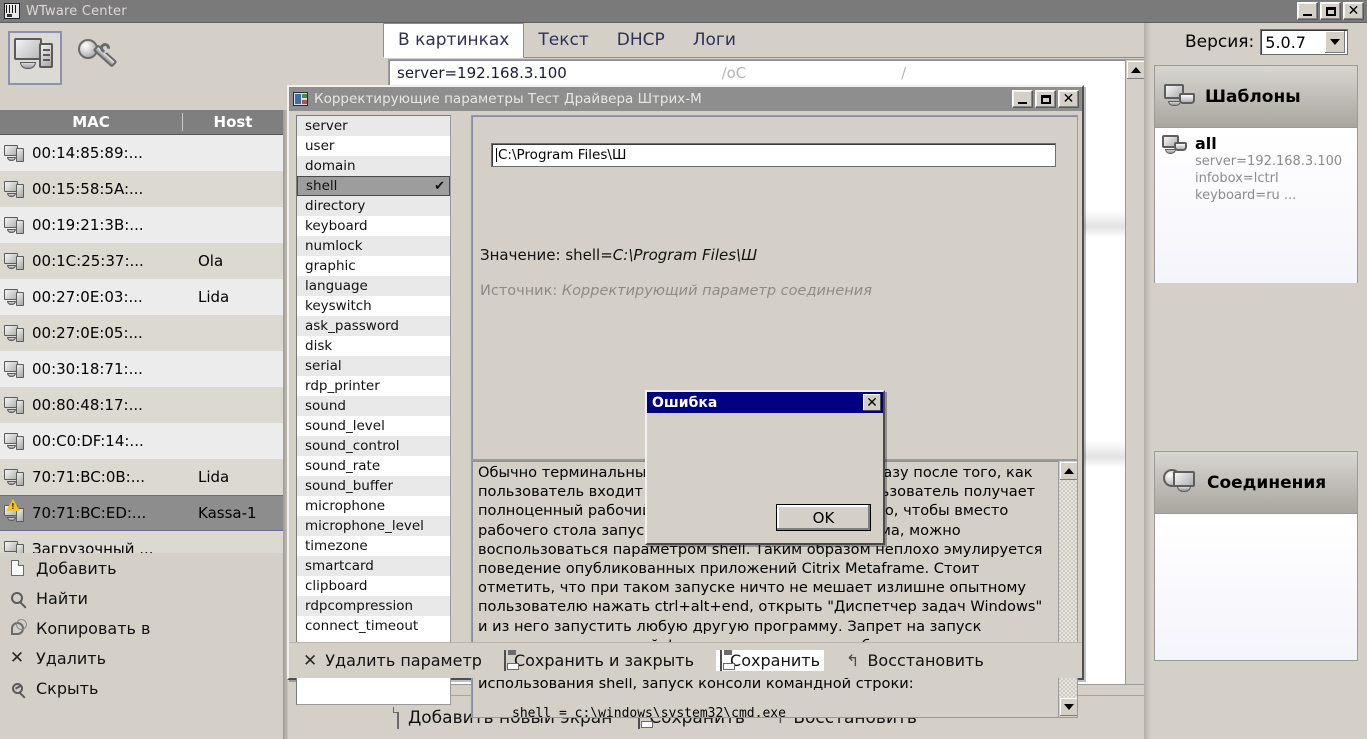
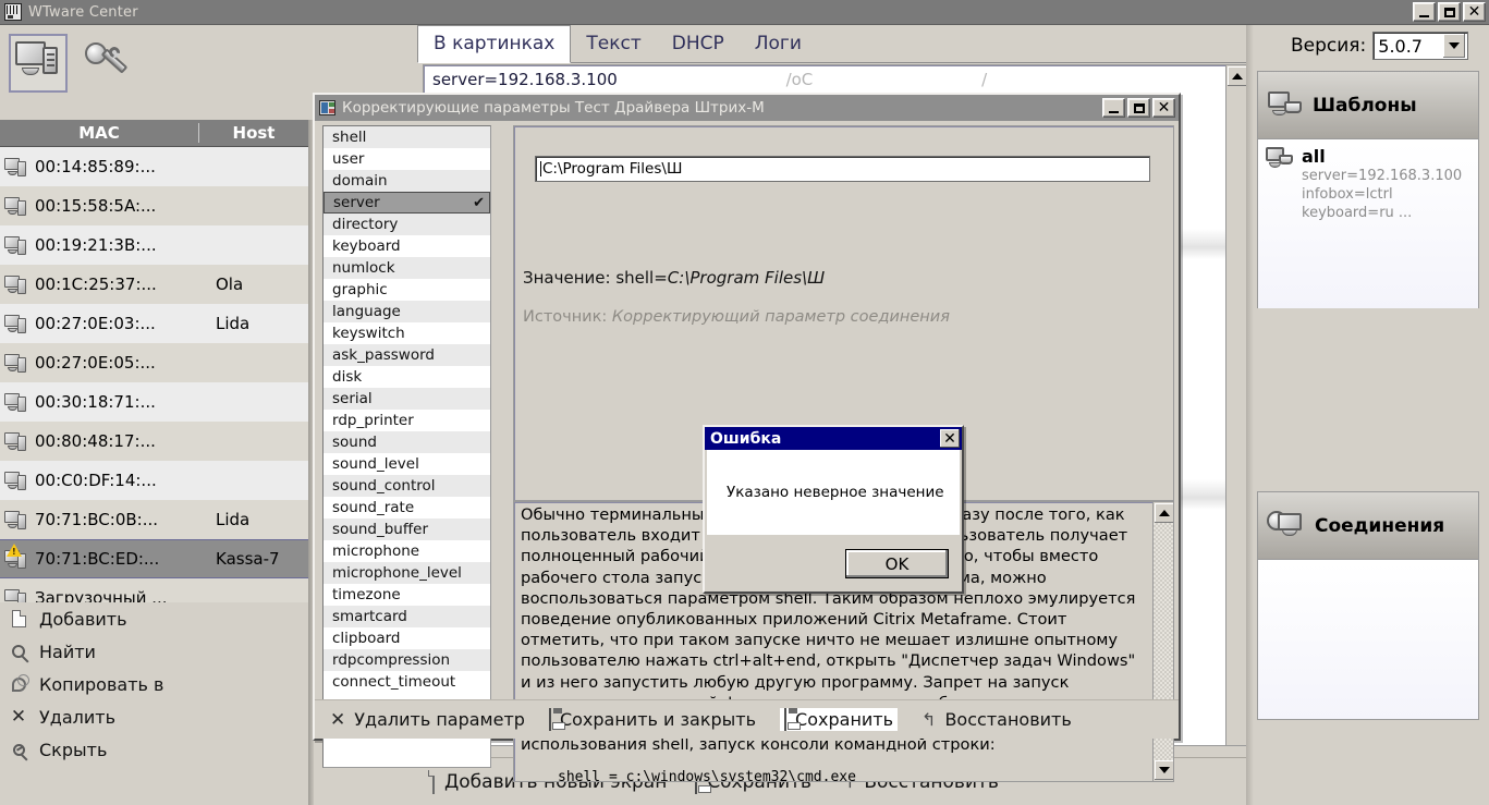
  WTware Center
  ✕
  MAC
  Host
  00:14:85:89:...
  00:15:58:5A:...
  00:19:21:3B:...
  00:1C:25:37:...
  Ola
  00:27:0E:03:...
  Lida
  00:27:0E:05:...
  00:30:18:71:...
  00:80:48:17:...
  00:C0:DF:14:...
  70:71:BC:0B:...
  Lida
  70:71:BC:ED:...
- Kassa-1
+ Kassa-7
  Загрузочный ...
  Добавить
  Найти
  Копировать в
  ✕
  Удалить
  Скрыть
  В картинках
  Текст
  DHCP
  Логи
  server=192.168.3.100 /оС /
  Шаблоны
  all
  server=192.168.3.100
  infobox=lctrl
  keyboard=ru ...
  Соединения
  Версия:
  5.0.7
  Корректирующие параметры Тест Драйвера Штрих-М
  ✕
- server
+ shell
  user
  domain
- shell
+ server
  ✔
  directory
  keyboard
  numlock
  graphic
  language
  keyswitch
  ask_password
  disk
  serial
  rdp_printer
  sound
  sound_level
  sound_control
  sound_rate
  sound_buffer
  microphone
  microphone_level
  timezone
  smartcard
  clipboard
  rdpcompression
  connect_timeout
  C:\Program Files\Ш
  Значение: shell=C:\Program Files\Ш
  Источник: Корректирующий параметр соединения
  ✕
  Удалить параметр
  Сохранить и закрыть
  Сохранить
  ↰
  Восстановить
  Ошибка
  ✕
+ Указано неверное значение
  OK
